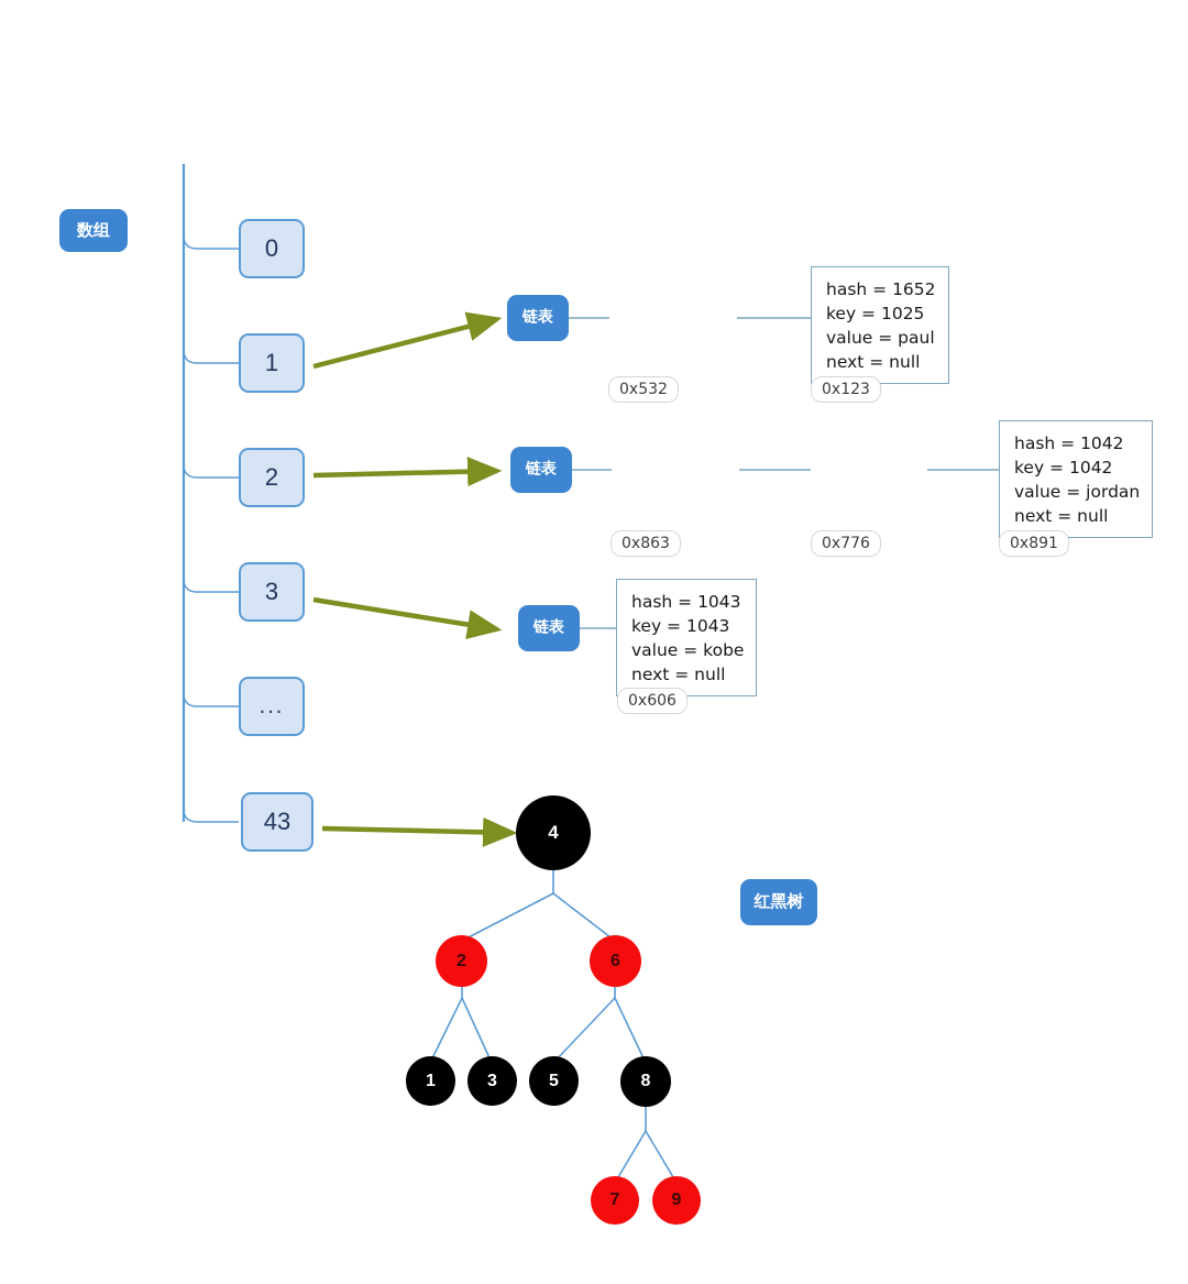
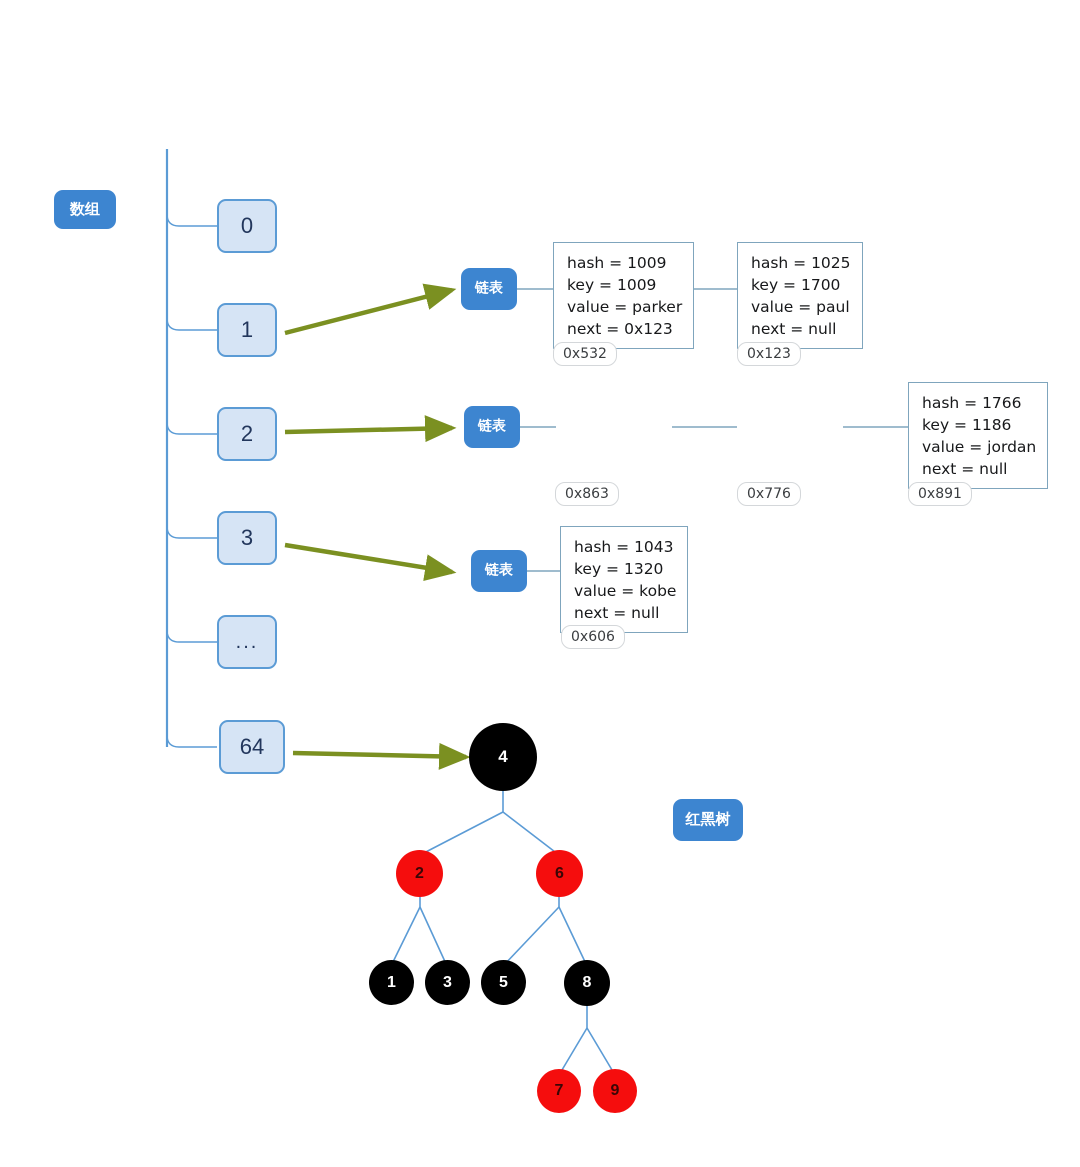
  数组
  红黑树
  0
  1
  2
  3
  ...
- 43
+ 64
  链表
+ hash = 1009
+ key = 1009
+ value = parker
+ next = 0x123
  0x532
- hash = 1652
+ hash = 1025
- key = 1025
+ key = 1700
  value = paul
  next = null
  0x123
  链表
  0x863
  0x776
- hash = 1042
+ hash = 1766
- key = 1042
+ key = 1186
  value = jordan
  next = null
  0x891
  链表
  hash = 1043
- key = 1043
+ key = 1320
  value = kobe
  next = null
  0x606
  4
  2
  6
  1
  3
  5
  8
  7
  9
